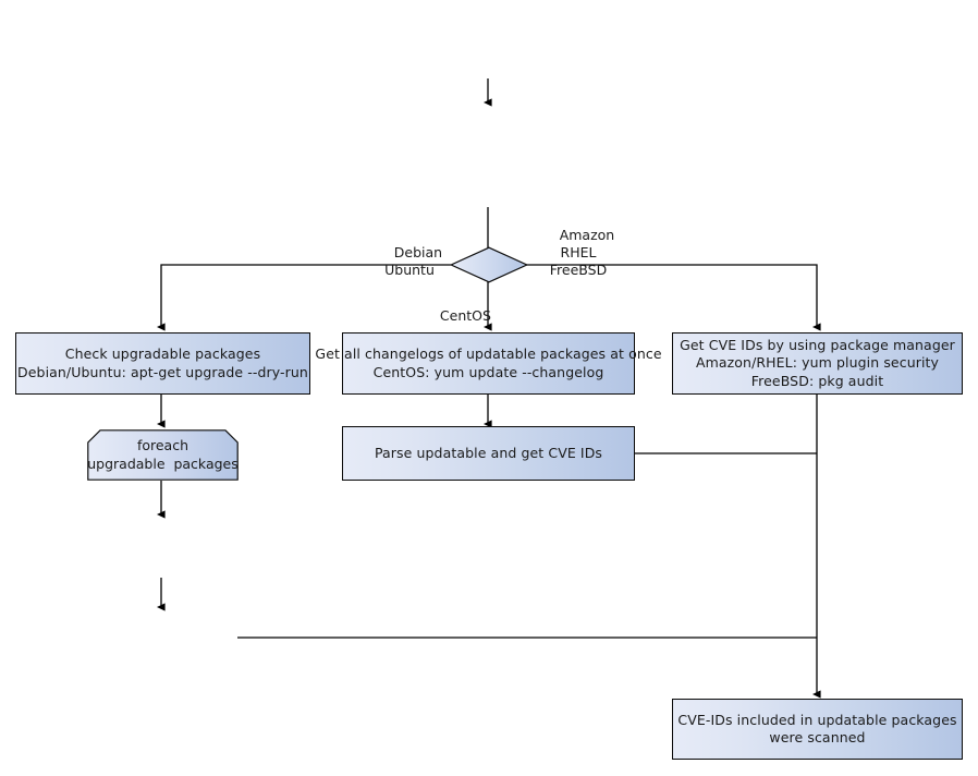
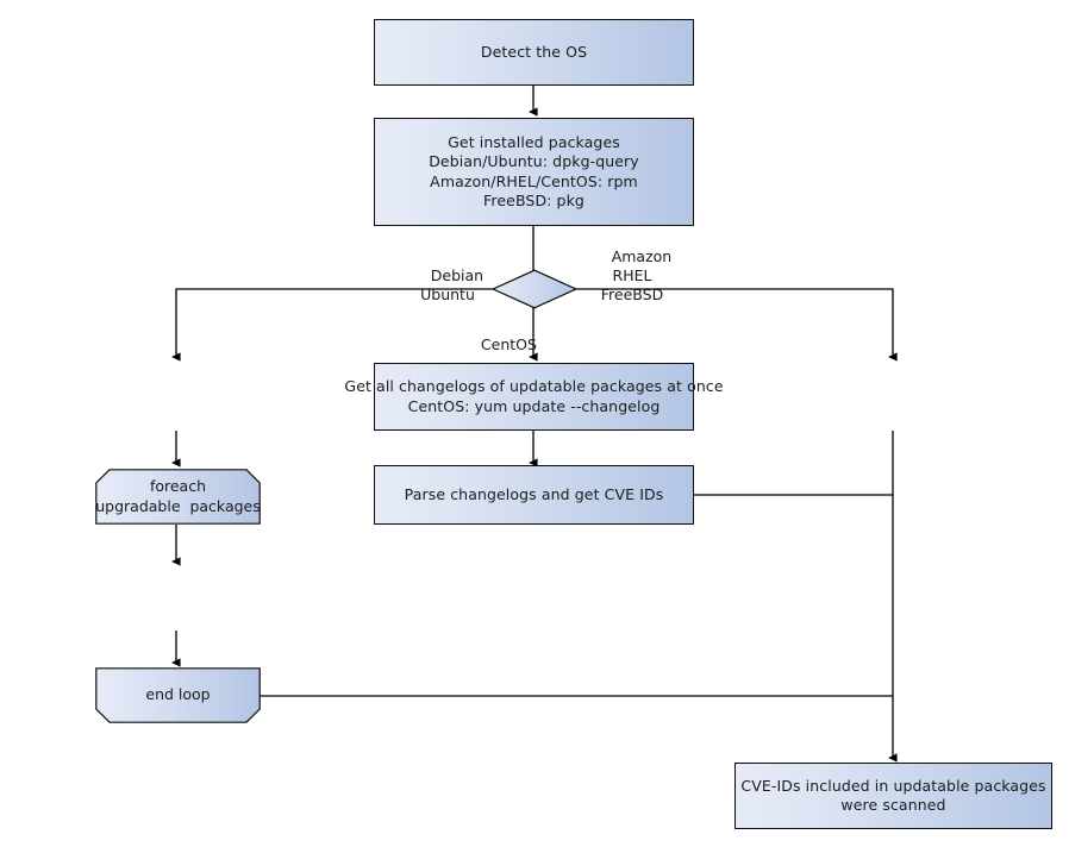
+ Detect the OS
+ Get installed packages
+ Debian/Ubuntu: dpkg-query
+ Amazon/RHEL/CentOS: rpm
+ FreeBSD: pkg
  Debian
  Ubuntu
  Amazon
  RHEL
  FreeBSD
  CentOS
- Check upgradable packages
- Debian/Ubuntu: apt-get upgrade --dry-run
  Get all changelogs of updatable packages at once
  CentOS: yum update --changelog
- Get CVE IDs by using package manager
- Amazon/RHEL: yum plugin security
- FreeBSD: pkg audit
  foreach
  upgradable packages
- Parse updatable and get CVE IDs
+ Parse changelogs and get CVE IDs
+ end loop
  CVE-IDs included in updatable packages
  were scanned
